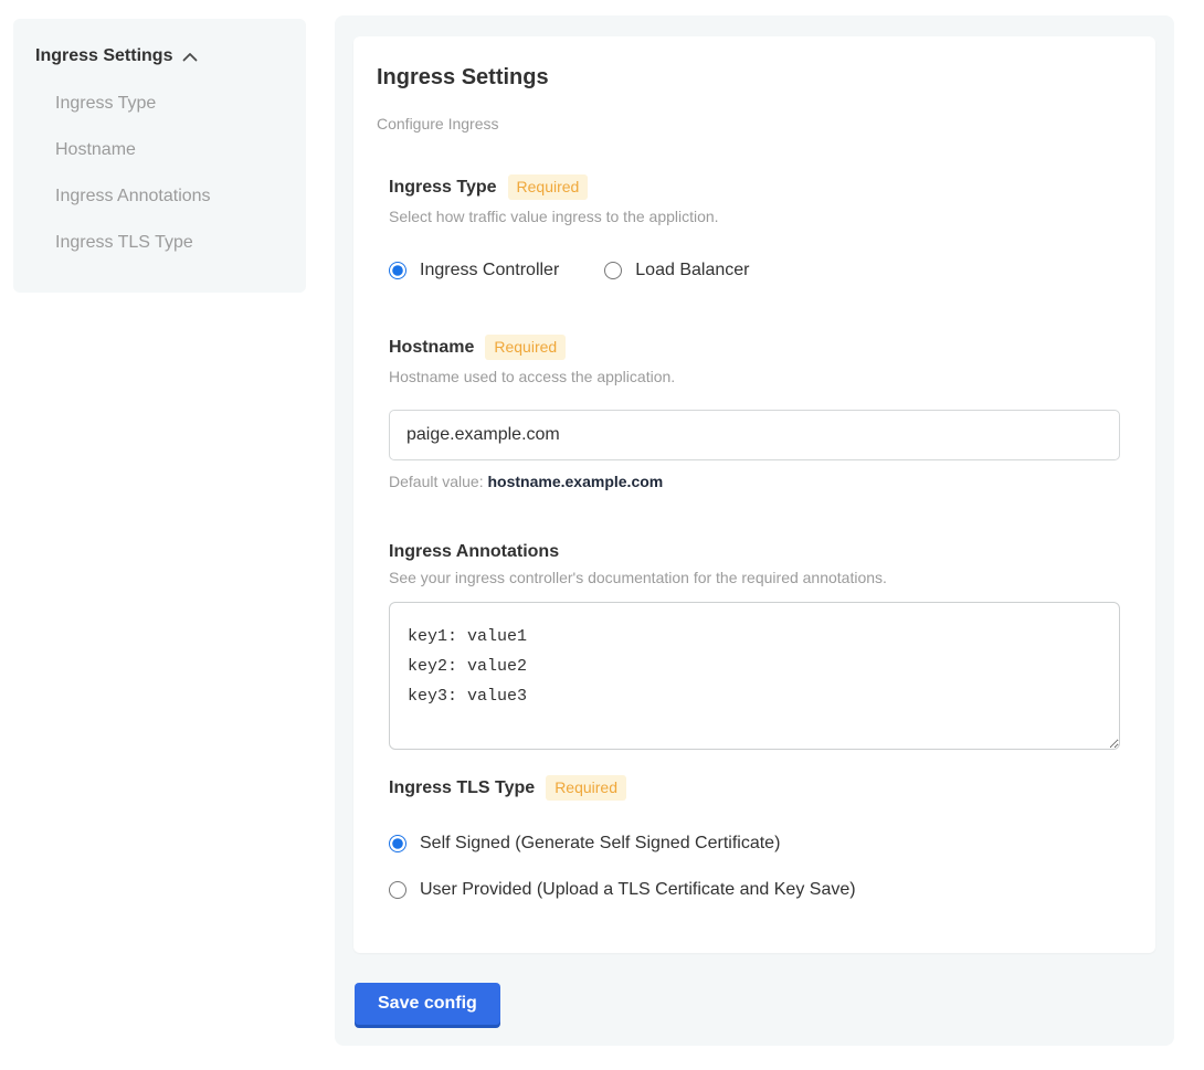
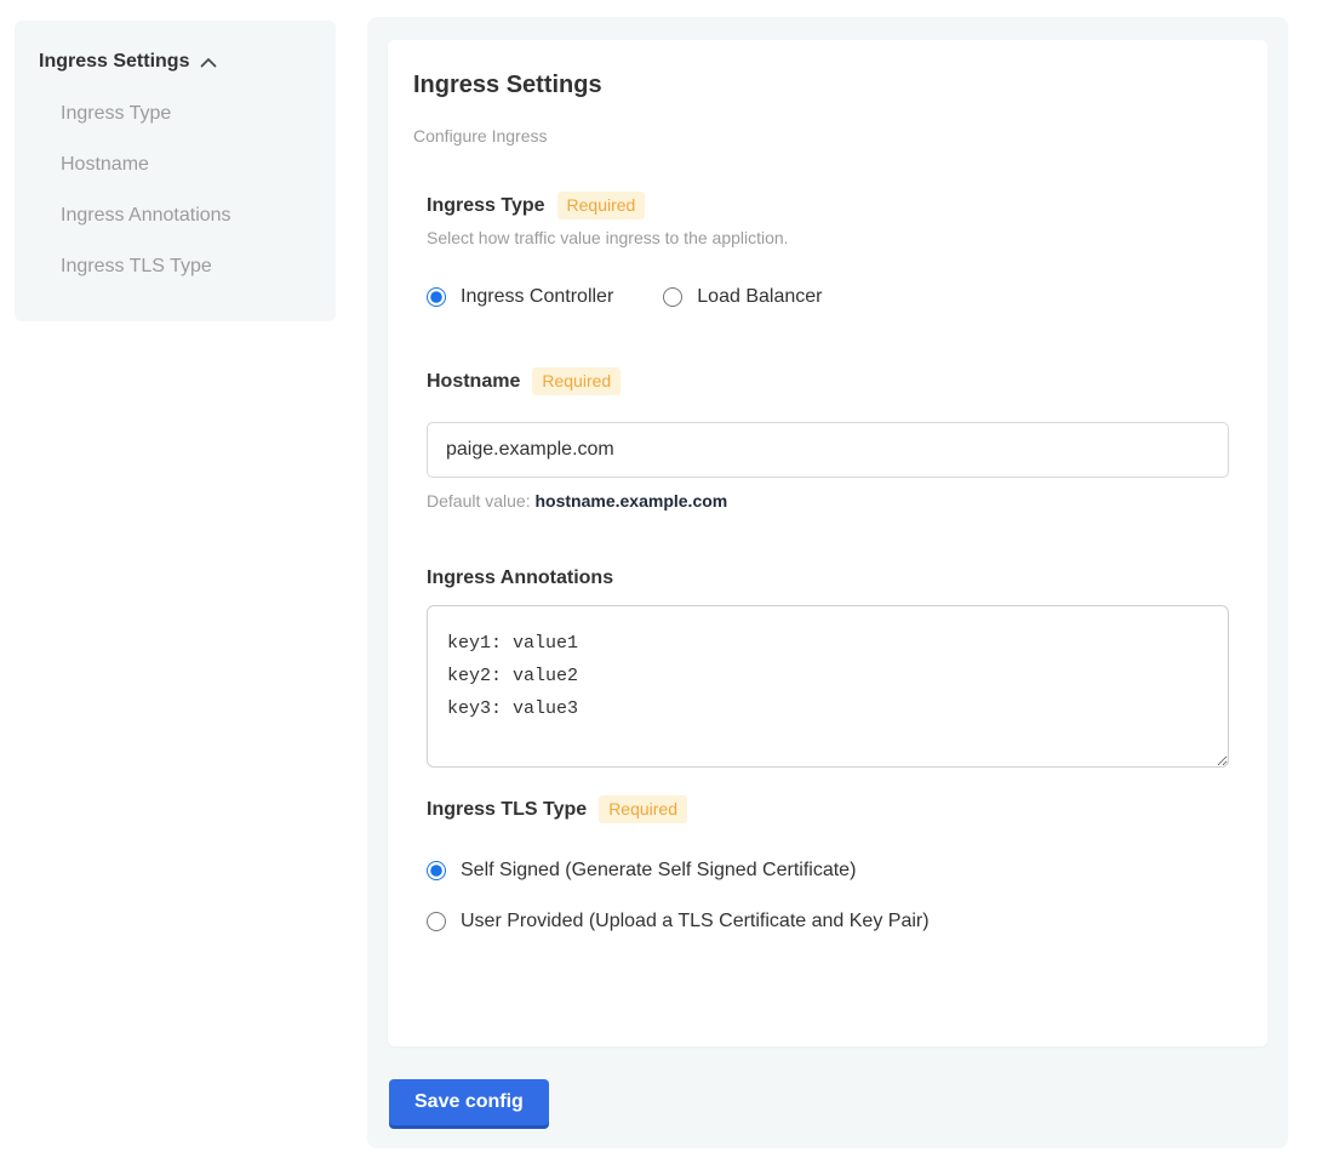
  Ingress Settings
  Ingress Type
  Hostname
  Ingress Annotations
  Ingress TLS Type
  Ingress Settings
  Configure Ingress
  Ingress Type
  Required
  Select how traffic value ingress to the appliction.
  Ingress Controller
  Load Balancer
  Hostname
  Required
- Hostname used to access the application.
  paige.example.com
  Default value: hostname.example.com
  Ingress Annotations
- See your ingress controller's documentation for the required annotations.
  key1: value1
  key2: value2
  key3: value3
  Ingress TLS Type
  Required
  Self Signed (Generate Self Signed Certificate)
- User Provided (Upload a TLS Certificate and Key Save)
+ User Provided (Upload a TLS Certificate and Key Pair)
  Save config
